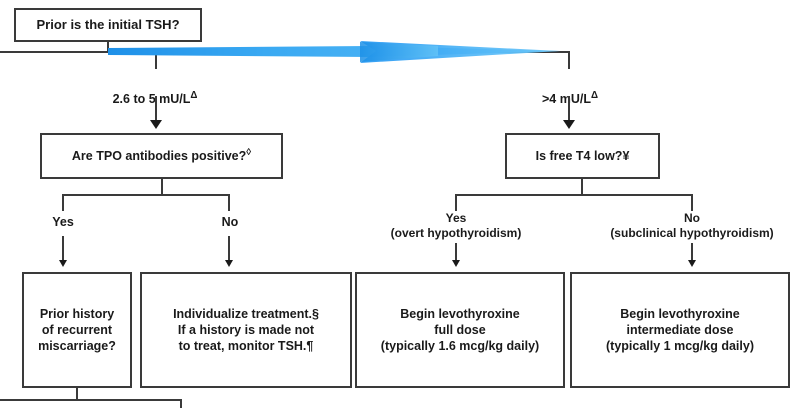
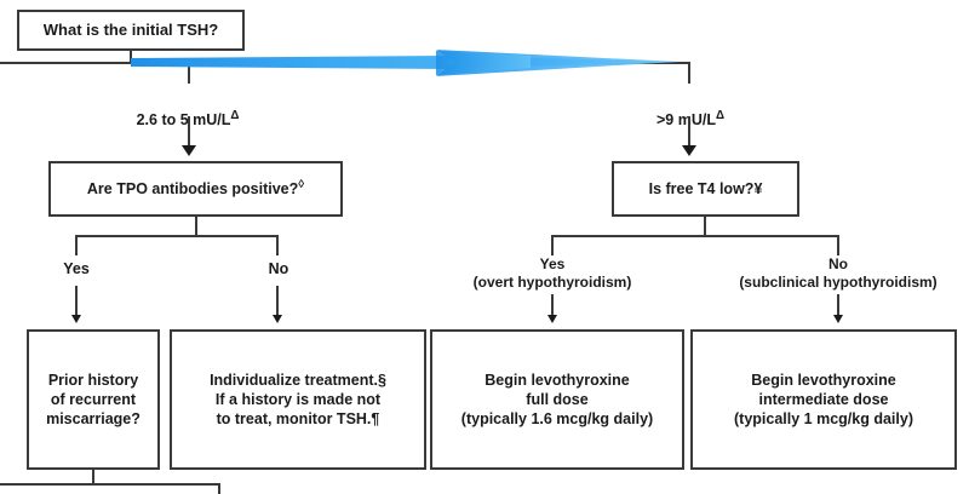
- Prior is the initial TSH?
+ What is the initial TSH?
  2.6 to 5 mU/LΔ
- >4 mU/LΔ
+ >9 mU/LΔ
  Are TPO antibodies positive?◊
  Is free T4 low?¥
  Yes
  No
  Yes
  (overt hypothyroidism)
  No
  (subclinical hypothyroidism)
  Prior history
  of recurrent
  miscarriage?
  Individualize treatment.§
  If a history is made not
  to treat, monitor TSH.¶
  Begin levothyroxine
  full dose
  (typically 1.6 mcg/kg daily)
  Begin levothyroxine
  intermediate dose
  (typically 1 mcg/kg daily)
